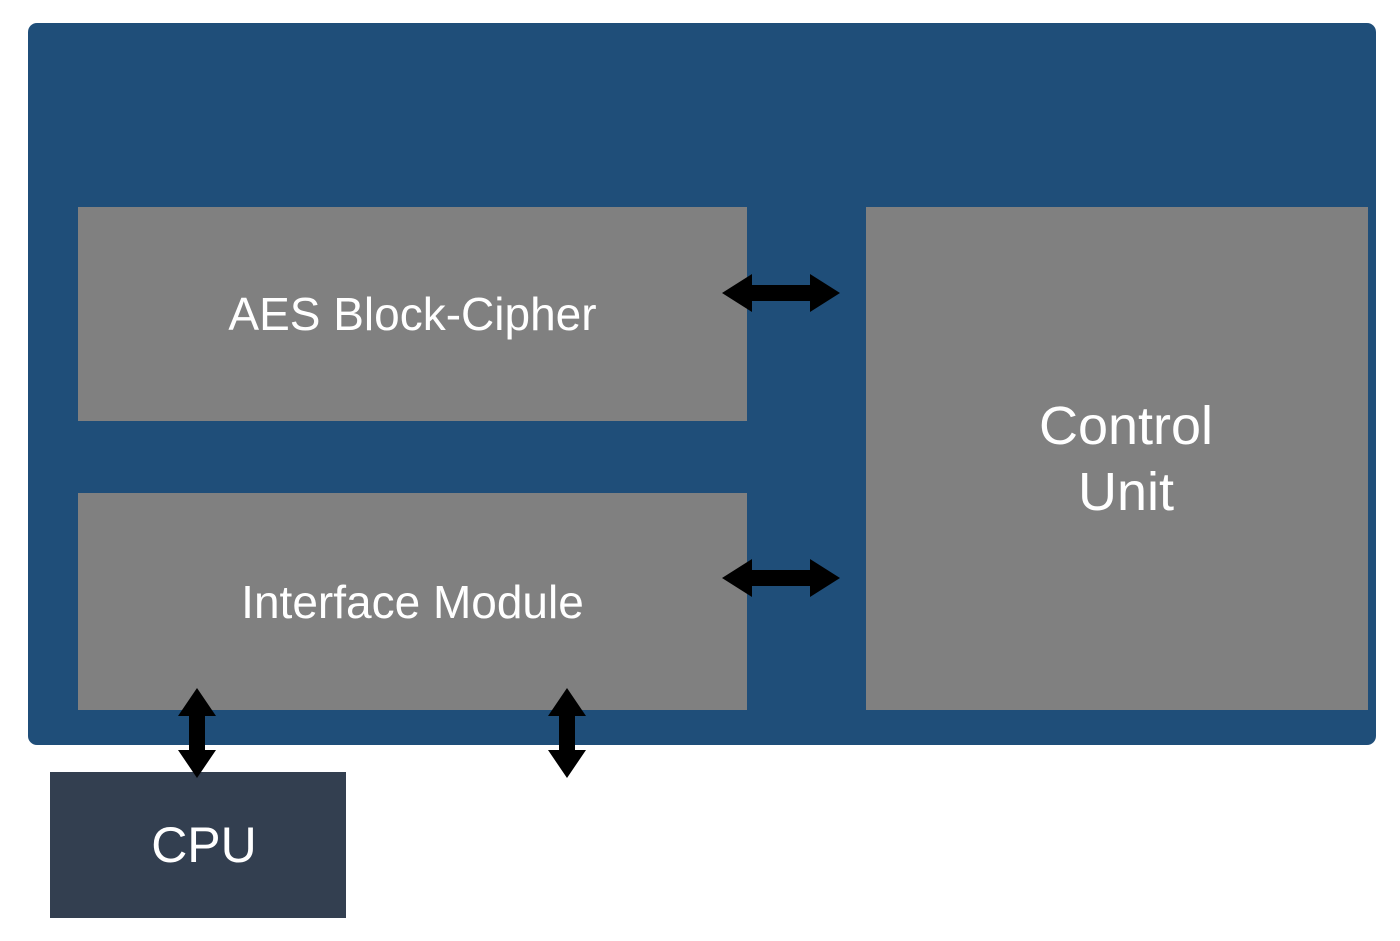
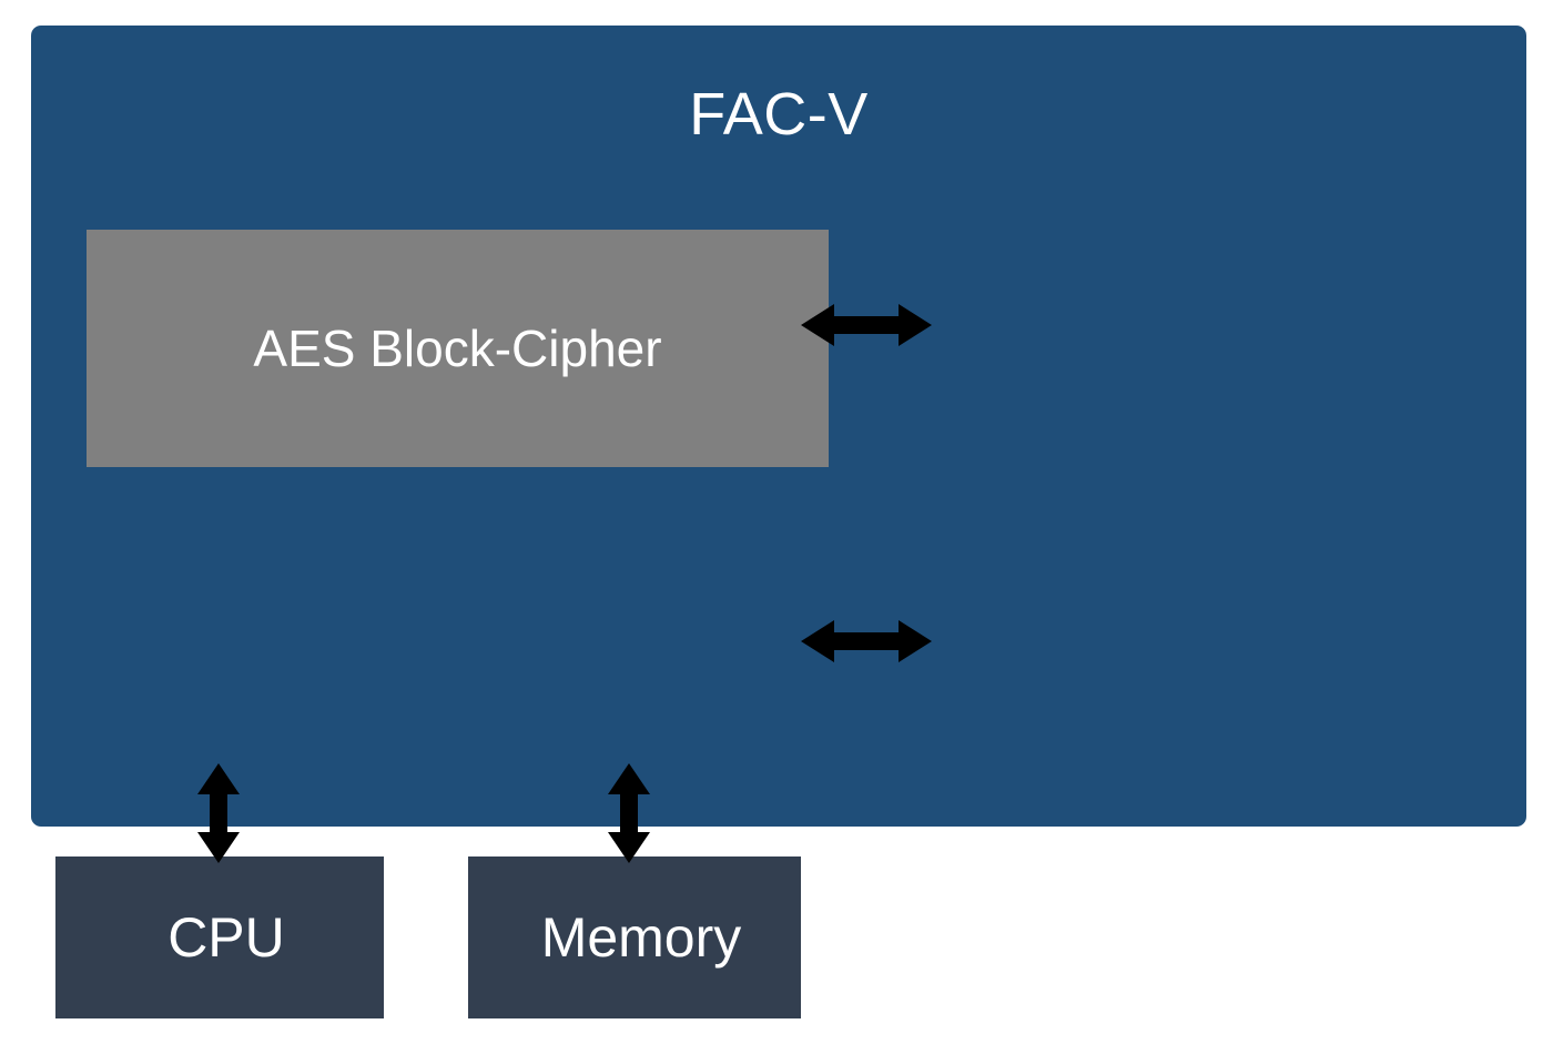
+ FAC-V
  AES Block-Cipher
- Interface Module
- Control
- Unit
  CPU
+ Memory
